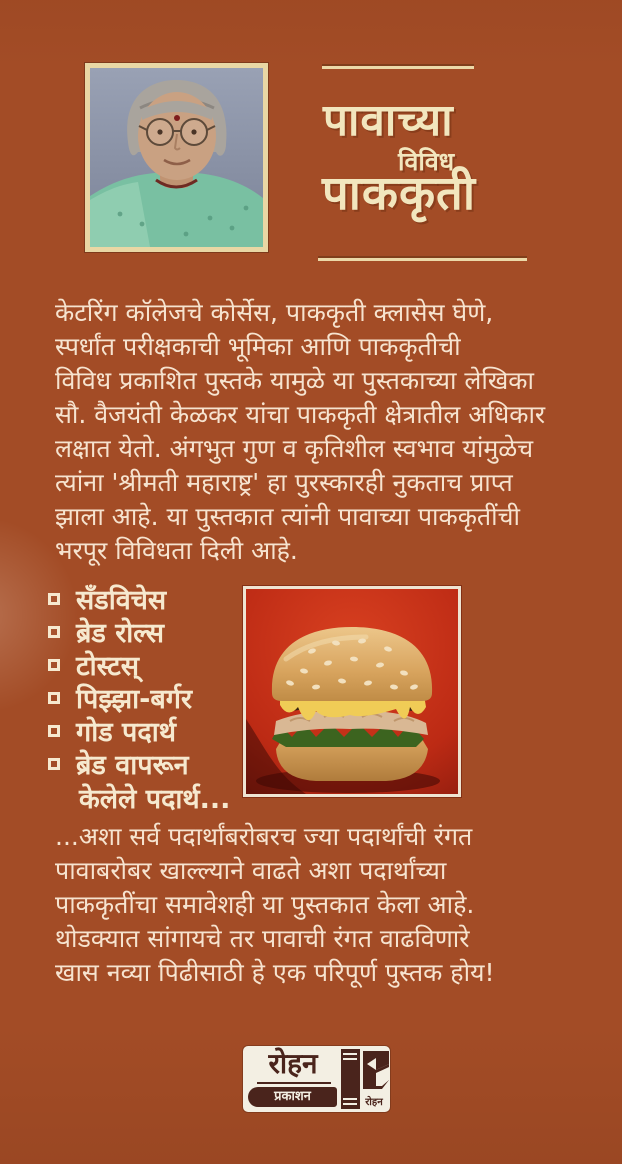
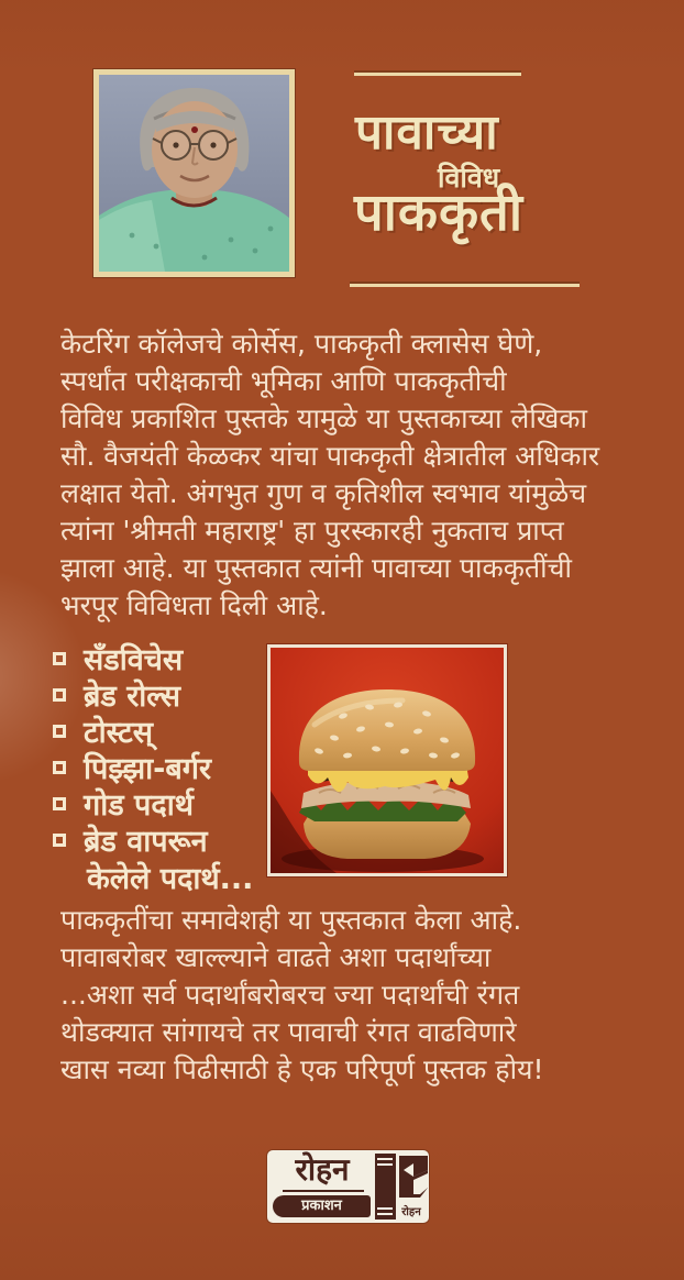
  पावाच्या
  विविध
  पाककृती
  केटरिंग कॉलेजचे कोर्सेस, पाककृती क्लासेस घेणे,
  स्पर्धांत परीक्षकाची भूमिका आणि पाककृतीची
  विविध प्रकाशित पुस्तके यामुळे या पुस्तकाच्या लेखिका
  सौ. वैजयंती केळकर यांचा पाककृती क्षेत्रातील अधिकार
  लक्षात येतो. अंगभुत गुण व कृतिशील स्वभाव यांमुळेच
  त्यांना 'श्रीमती महाराष्ट्र' हा पुरस्कारही नुकताच प्राप्त
  झाला आहे. या पुस्तकात त्यांनी पावाच्या पाककृतींची
  भरपूर विविधता दिली आहे.
  सँडविचेस
  ब्रेड रोल्स
  टोस्टस्
  पिझ्झा-बर्गर
  गोड पदार्थ
  ब्रेड वापरून
  केलेले पदार्थ...
- ...अशा सर्व पदार्थांबरोबरच ज्या पदार्थांची रंगत
+ पाककृतींचा समावेशही या पुस्तकात केला आहे.
  पावाबरोबर खाल्ल्याने वाढते अशा पदार्थांच्या
- पाककृतींचा समावेशही या पुस्तकात केला आहे.
+ ...अशा सर्व पदार्थांबरोबरच ज्या पदार्थांची रंगत
  थोडक्यात सांगायचे तर पावाची रंगत वाढविणारे
  खास नव्या पिढीसाठी हे एक परिपूर्ण पुस्तक होय!
  रोहन
  प्रकाशन
  रोहन
